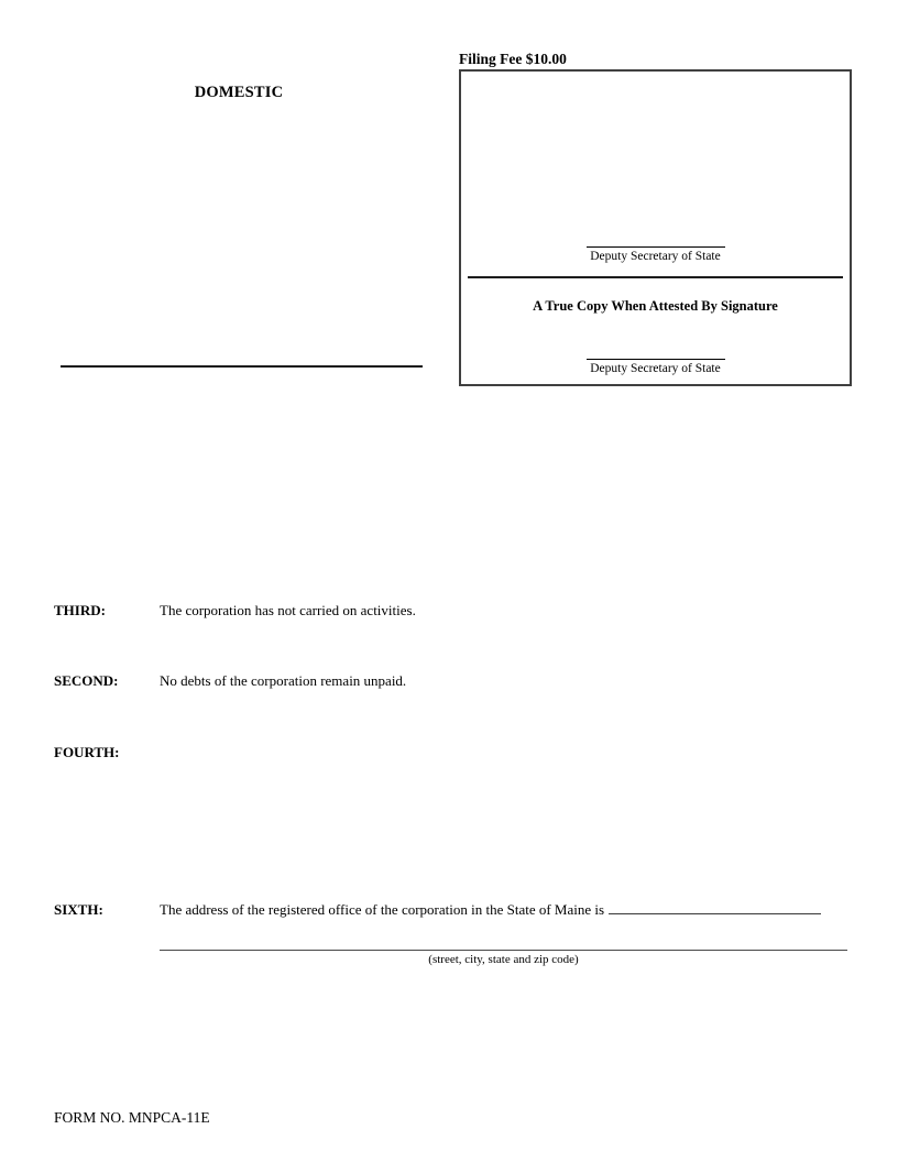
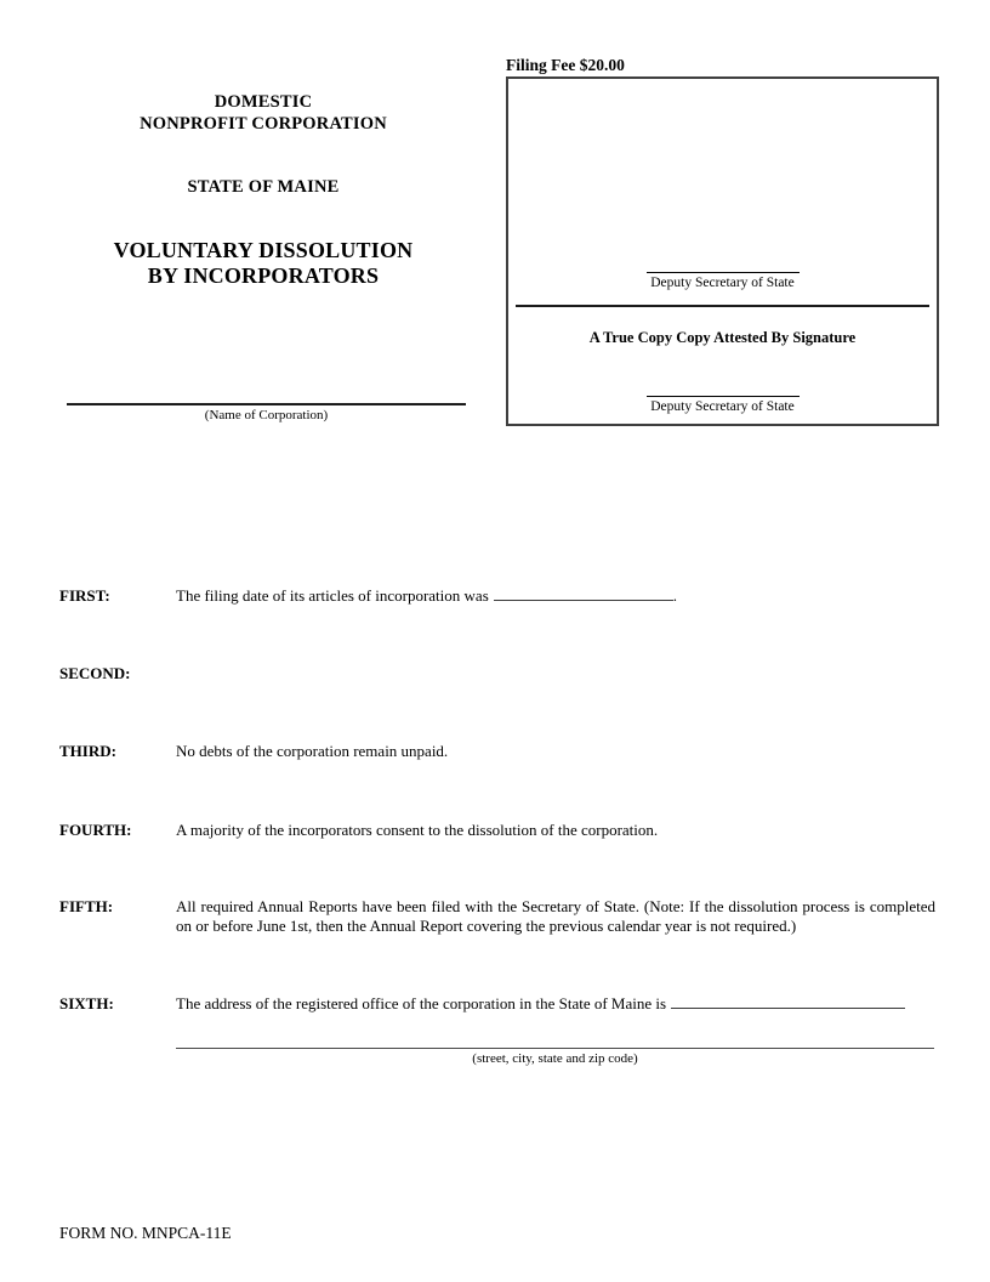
- Filing Fee $10.00
+ Filing Fee $20.00
  Deputy Secretary of State
- A True Copy When Attested By Signature
+ A True Copy Copy Attested By Signature
  Deputy Secretary of State
  DOMESTIC
+ NONPROFIT CORPORATION
+ STATE OF MAINE
+ VOLUNTARY DISSOLUTION
+ BY INCORPORATORS
+ (Name of Corporation)
+ FIRST:
+ The filing date of its articles of incorporation was .
- THIRD:
+ SECOND:
- The corporation has not carried on activities.
- SECOND:
+ THIRD:
  No debts of the corporation remain unpaid.
  FOURTH:
+ A majority of the incorporators consent to the dissolution of the corporation.
+ FIFTH:
+ All required Annual Reports have been filed with the Secretary of State. (Note: If the dissolution process is completed on or before June 1st, then the Annual Report covering the previous calendar year is not required.)
  SIXTH:
  The address of the registered office of the corporation in the State of Maine is
  (street, city, state and zip code)
  FORM NO. MNPCA-11E
